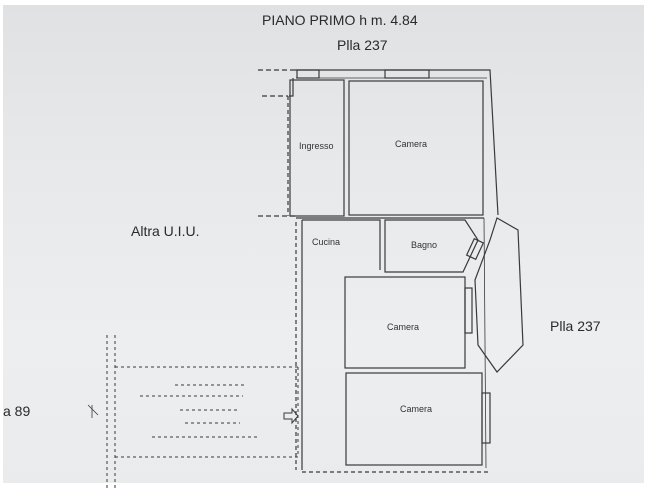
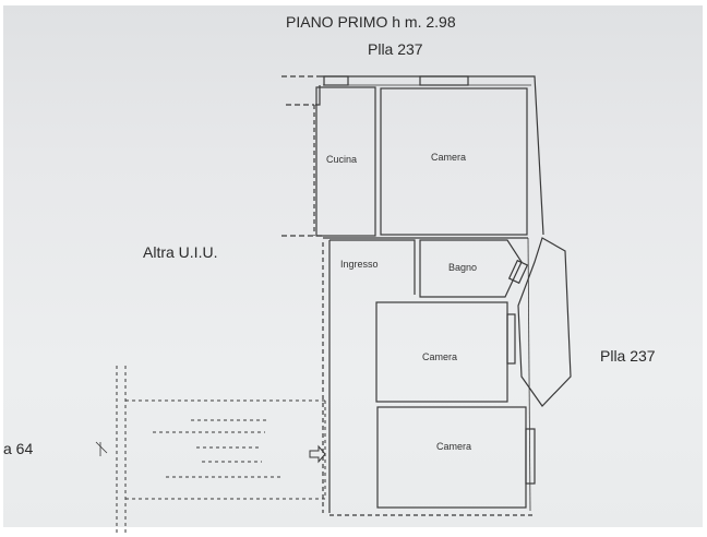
- PIANO PRIMO h m. 4.84
+ PIANO PRIMO h m. 2.98
  Plla 237
  Altra U.I.U.
  Plla 237
- a 89
+ a 64
- Ingresso
+ Cucina
  Camera
- Cucina
+ Ingresso
  Bagno
  Camera
  Camera
